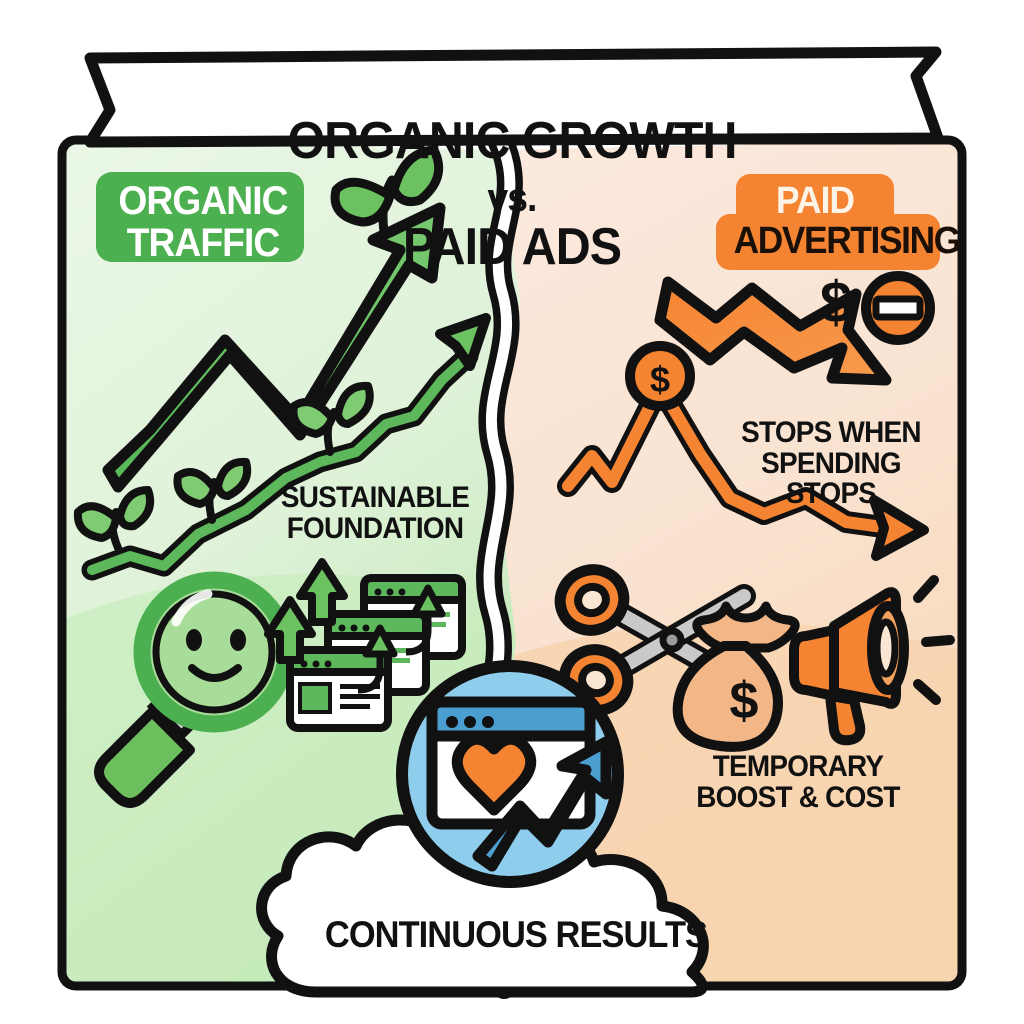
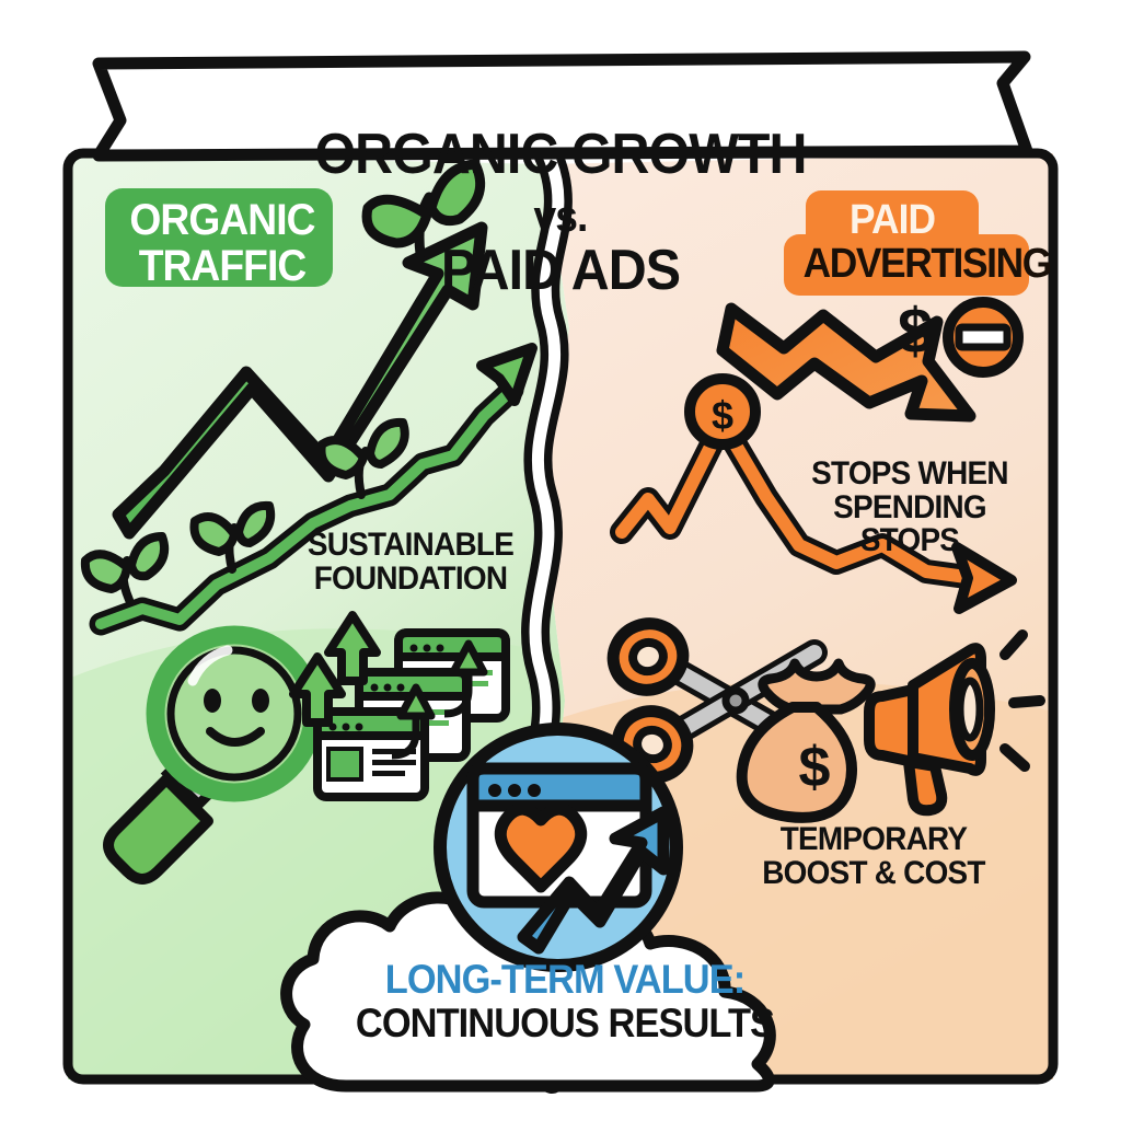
  $
  $
  $
  ORGANIC GROWTH vs. PAID ADS
  ORGANIC
  TRAFFIC
  PAID
  ADVERTISING
  SUSTAINABLE
  FOUNDATION
  STOPS WHEN
  SPENDING STOPS
  TEMPORARY
  BOOST & COST
+ LONG-TERM VALUE:
  CONTINUOUS RESULTS
